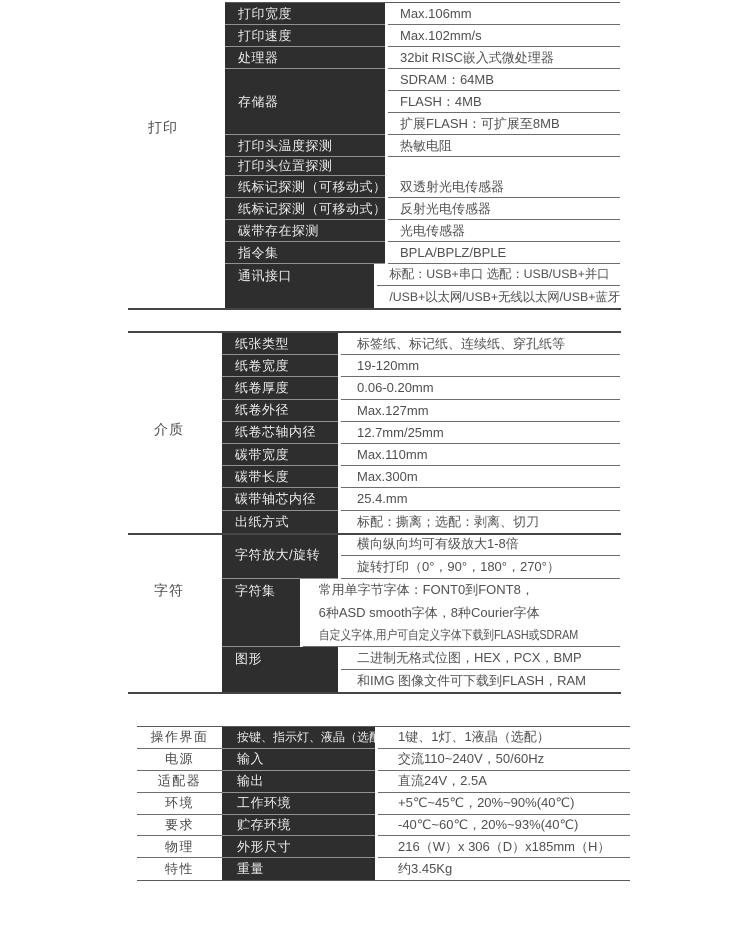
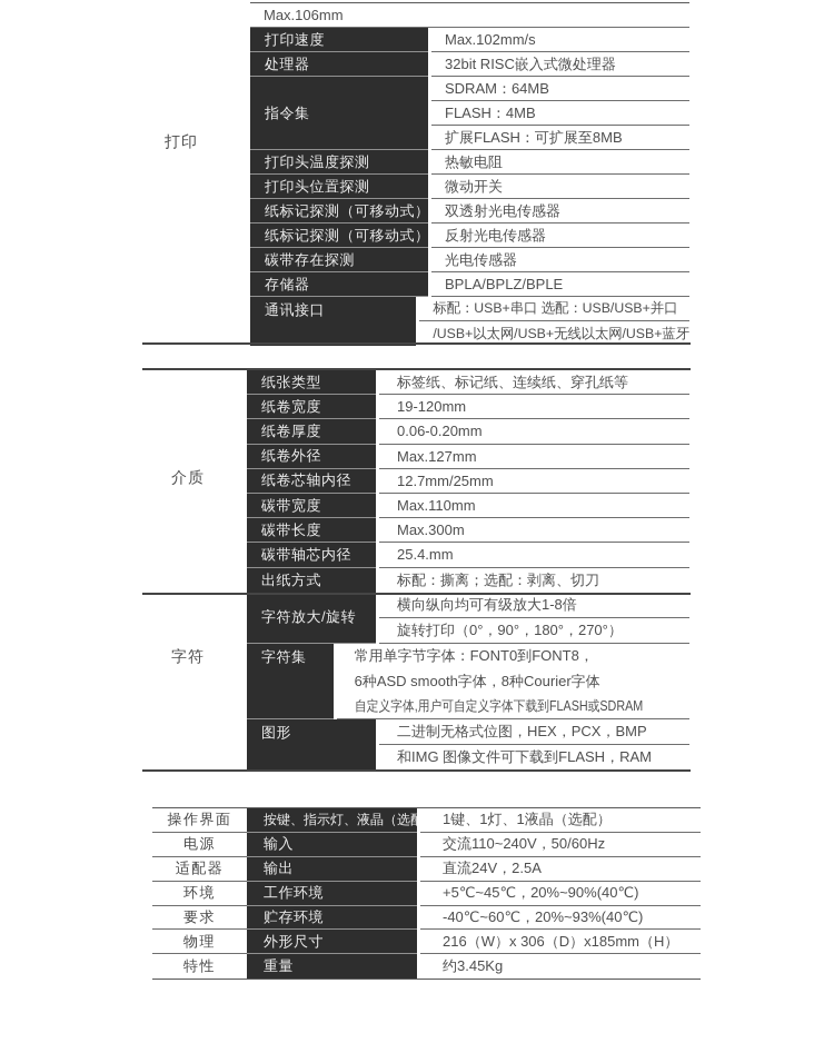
  打印
  介质
  字符
- 打印宽度
  Max.106mm
  打印速度
  Max.102mm/s
  处理器
  32bit RISC嵌入式微处理器
- 存储器
+ 指令集
  SDRAM：64MB
  FLASH：4MB
  扩展FLASH：可扩展至8MB
  打印头温度探测
  热敏电阻
  打印头位置探测
+ 微动开关
  纸标记探测（可移动式）
  双透射光电传感器
  纸标记探测（可移动式）
  反射光电传感器
  碳带存在探测
  光电传感器
- 指令集
+ 存储器
  BPLA/BPLZ/BPLE
  通讯接口
  标配：USB+串口 选配：USB/USB+并口
  /USB+以太网/USB+无线以太网/USB+蓝牙
  纸张类型
  标签纸、标记纸、连续纸、穿孔纸等
  纸卷宽度
  19-120mm
  纸卷厚度
  0.06-0.20mm
  纸卷外径
  Max.127mm
  纸卷芯轴内径
  12.7mm/25mm
  碳带宽度
  Max.110mm
  碳带长度
  Max.300m
  碳带轴芯内径
  25.4.mm
  出纸方式
  标配：撕离；选配：剥离、切刀
  字符放大/旋转
  横向纵向均可有级放大1-8倍
  旋转打印（0°，90°，180°，270°）
  字符集
  常用单字节字体：FONT0到FONT8，
  6种ASD smooth字体，8种Courier字体
  自定义字体,用户可自定义字体下载到FLASH或SDRAM
  图形
  二进制无格式位图，HEX，PCX，BMP
  和IMG 图像文件可下载到FLASH，RAM
  操作界面
  按键、指示灯、液晶（选
  1键、1灯、1液晶（选配）
  电源
  输入
  交流110~240V，50/60Hz
  适配器
  输出
  直流24V，2.5A
  环境
  工作环境
  +5℃~45℃，20%~90%(40℃)
  要求
  贮存环境
  -40℃~60℃，20%~93%(40℃)
  物理
  外形尺寸
  216（W）x 306（D）x185mm（H）
  特性
  重量
  约3.45Kg
